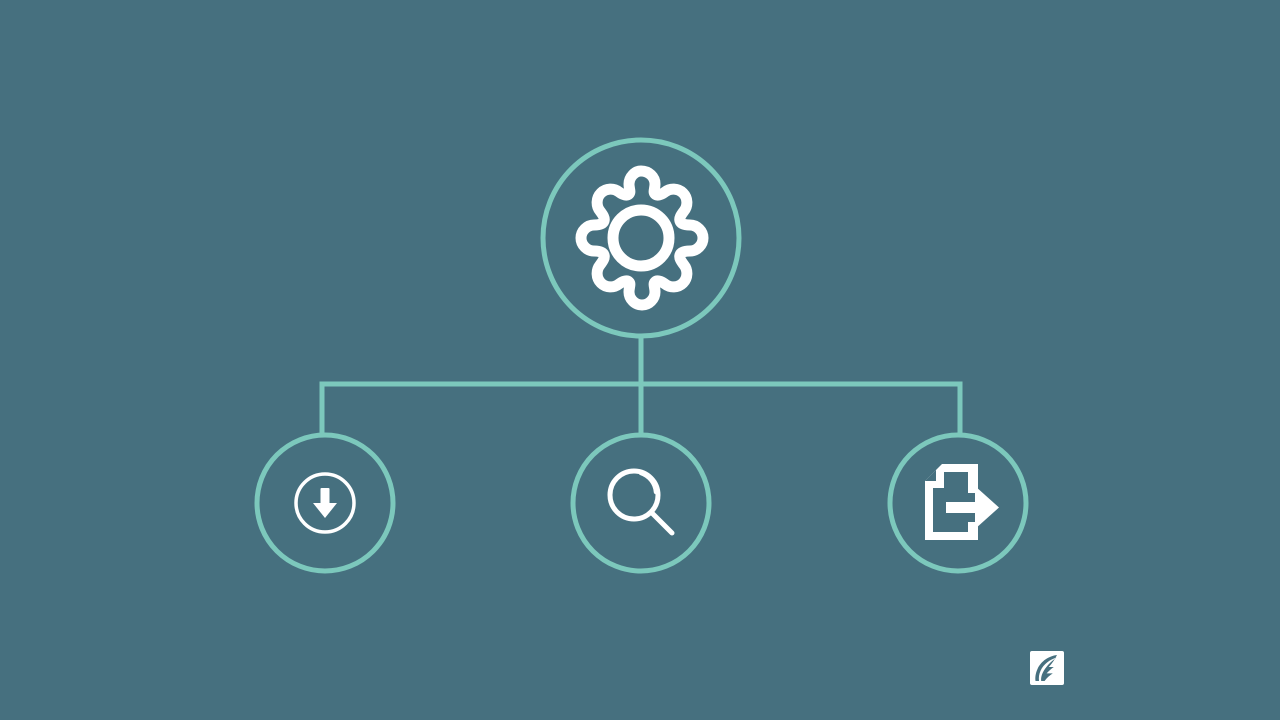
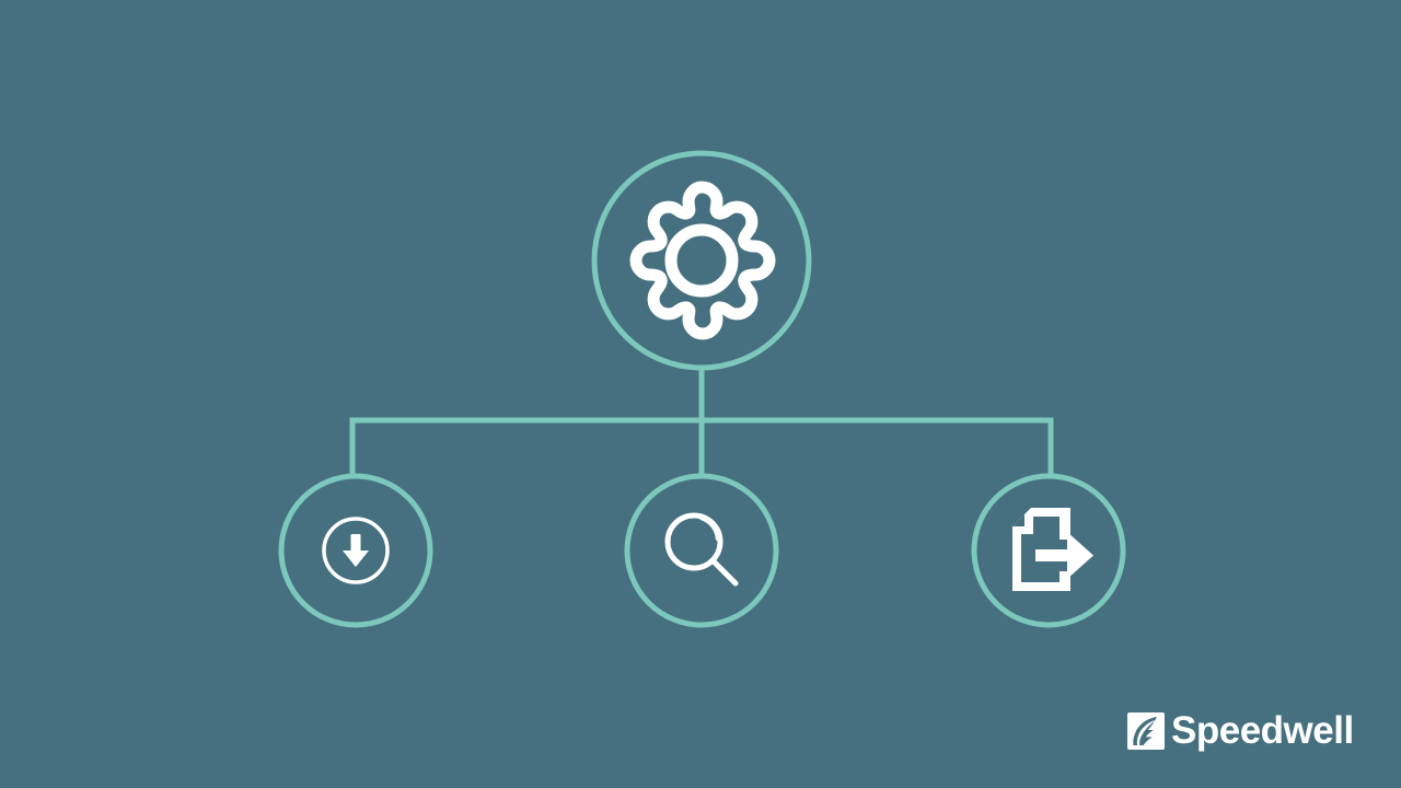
+ Speedwell
